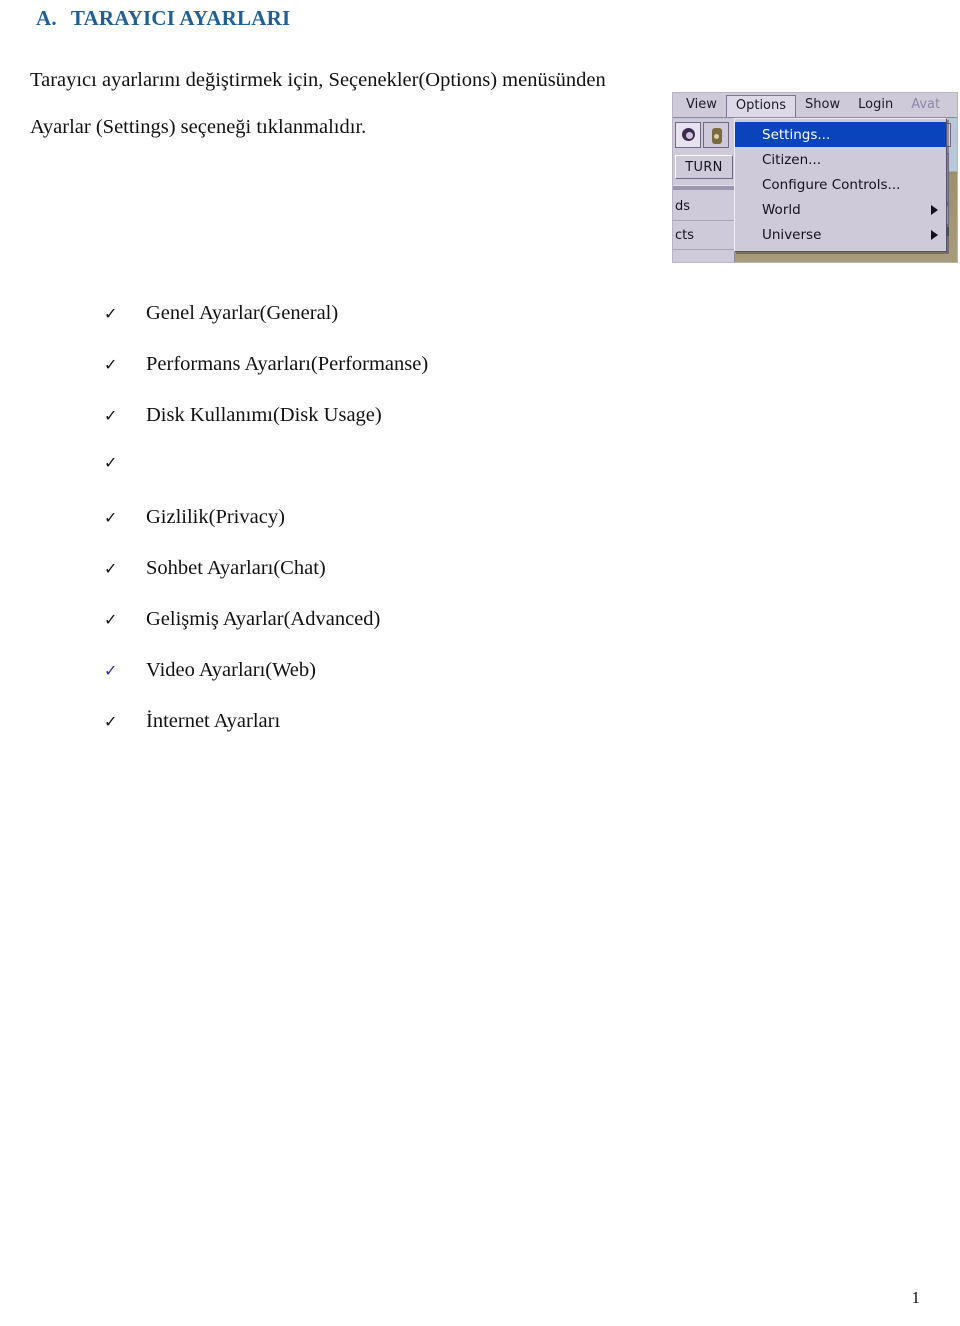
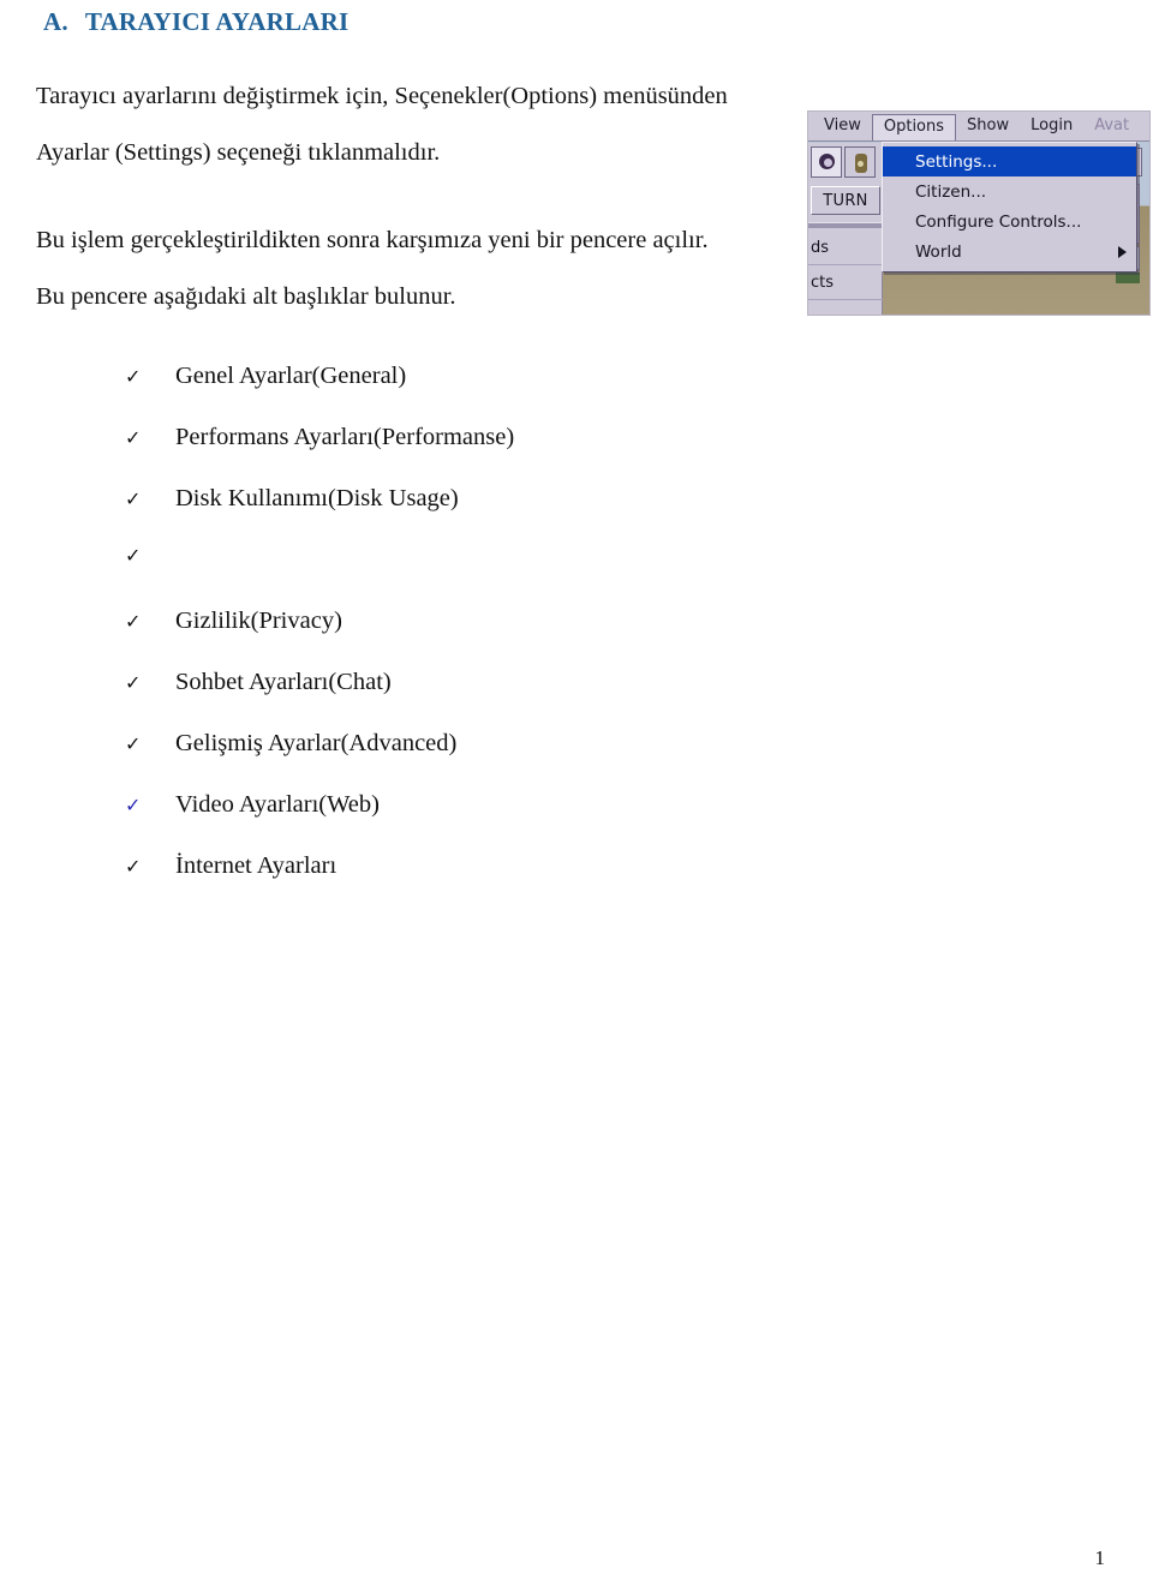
  A. TARAYICI AYARLARI
  Tarayıcı ayarlarını değiştirmek için, Seçenekler(Options) menüsünden
  Ayarlar (Settings) seçeneği tıklanmalıdır.
+ Bu işlem gerçekleştirildikten sonra karşımıza yeni bir pencere açılır.
+ Bu pencere aşağıdaki alt başlıklar bulunur.
  ✓
  Genel Ayarlar(General)
  ✓
  Performans Ayarları(Performanse)
  ✓
  Disk Kullanımı(Disk Usage)
  ✓
  ✓
  Gizlilik(Privacy)
  ✓
  Sohbet Ayarları(Chat)
  ✓
  Gelişmiş Ayarlar(Advanced)
  ✓
  Video Ayarları(Web)
  ✓
  İnternet Ayarları
  TURN
  ds
  cts
  View
  Options
  Show
  Login
  Avat
  Settings...
  Citizen...
  Configure Controls...
  World
- Universe
  1
